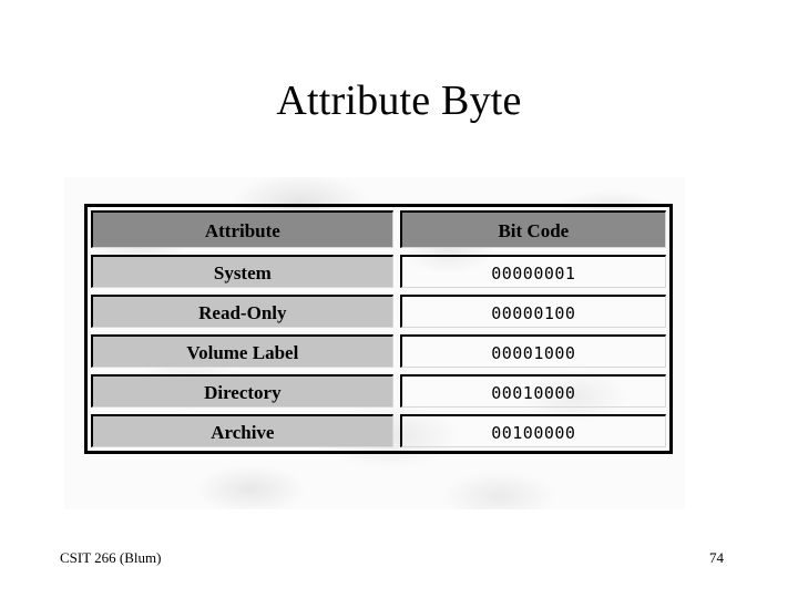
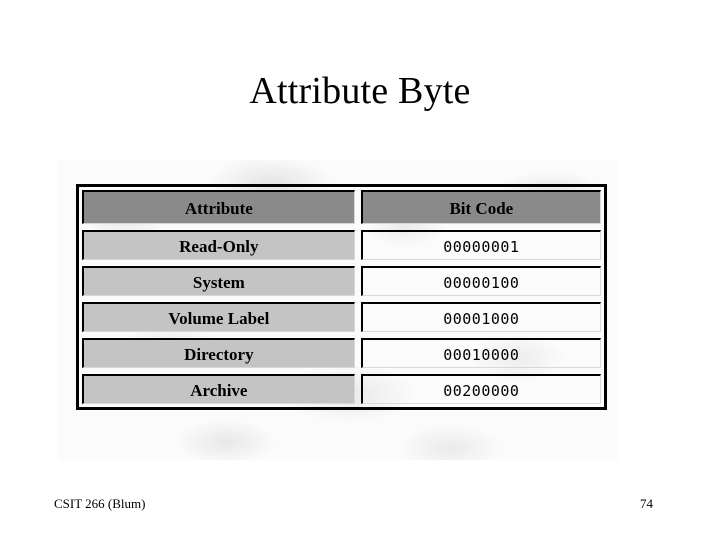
  Attribute Byte
  Attribute	Bit Code
- System	00000001
+ Read-Only	00000001
- Read-Only	00000100
+ System	00000100
  Volume Label	00001000
  Directory	00010000
- Archive	00100000
+ Archive	00200000
  CSIT 266 (Blum)
  74
